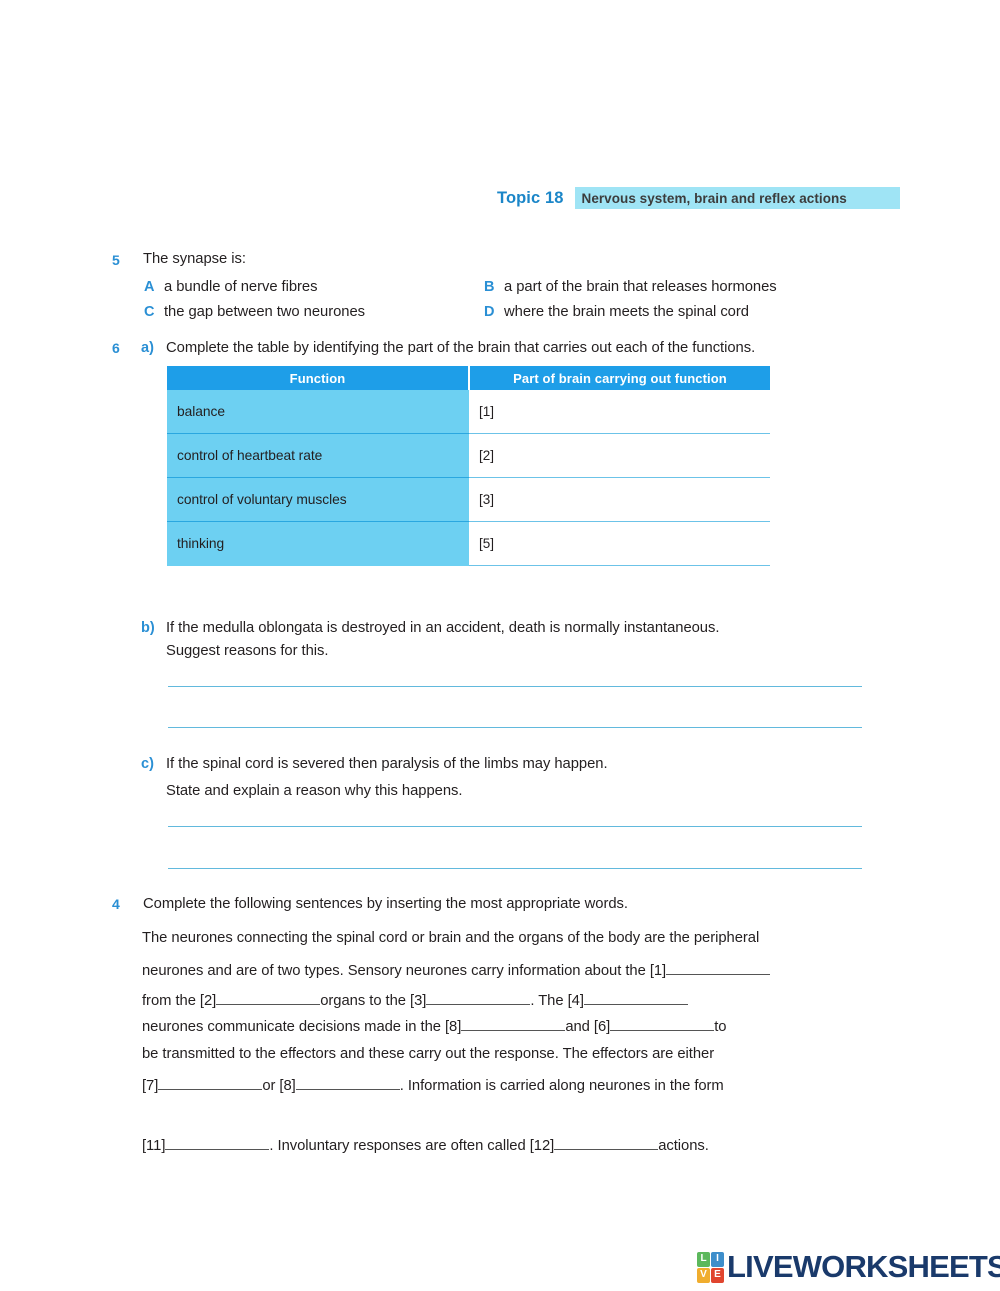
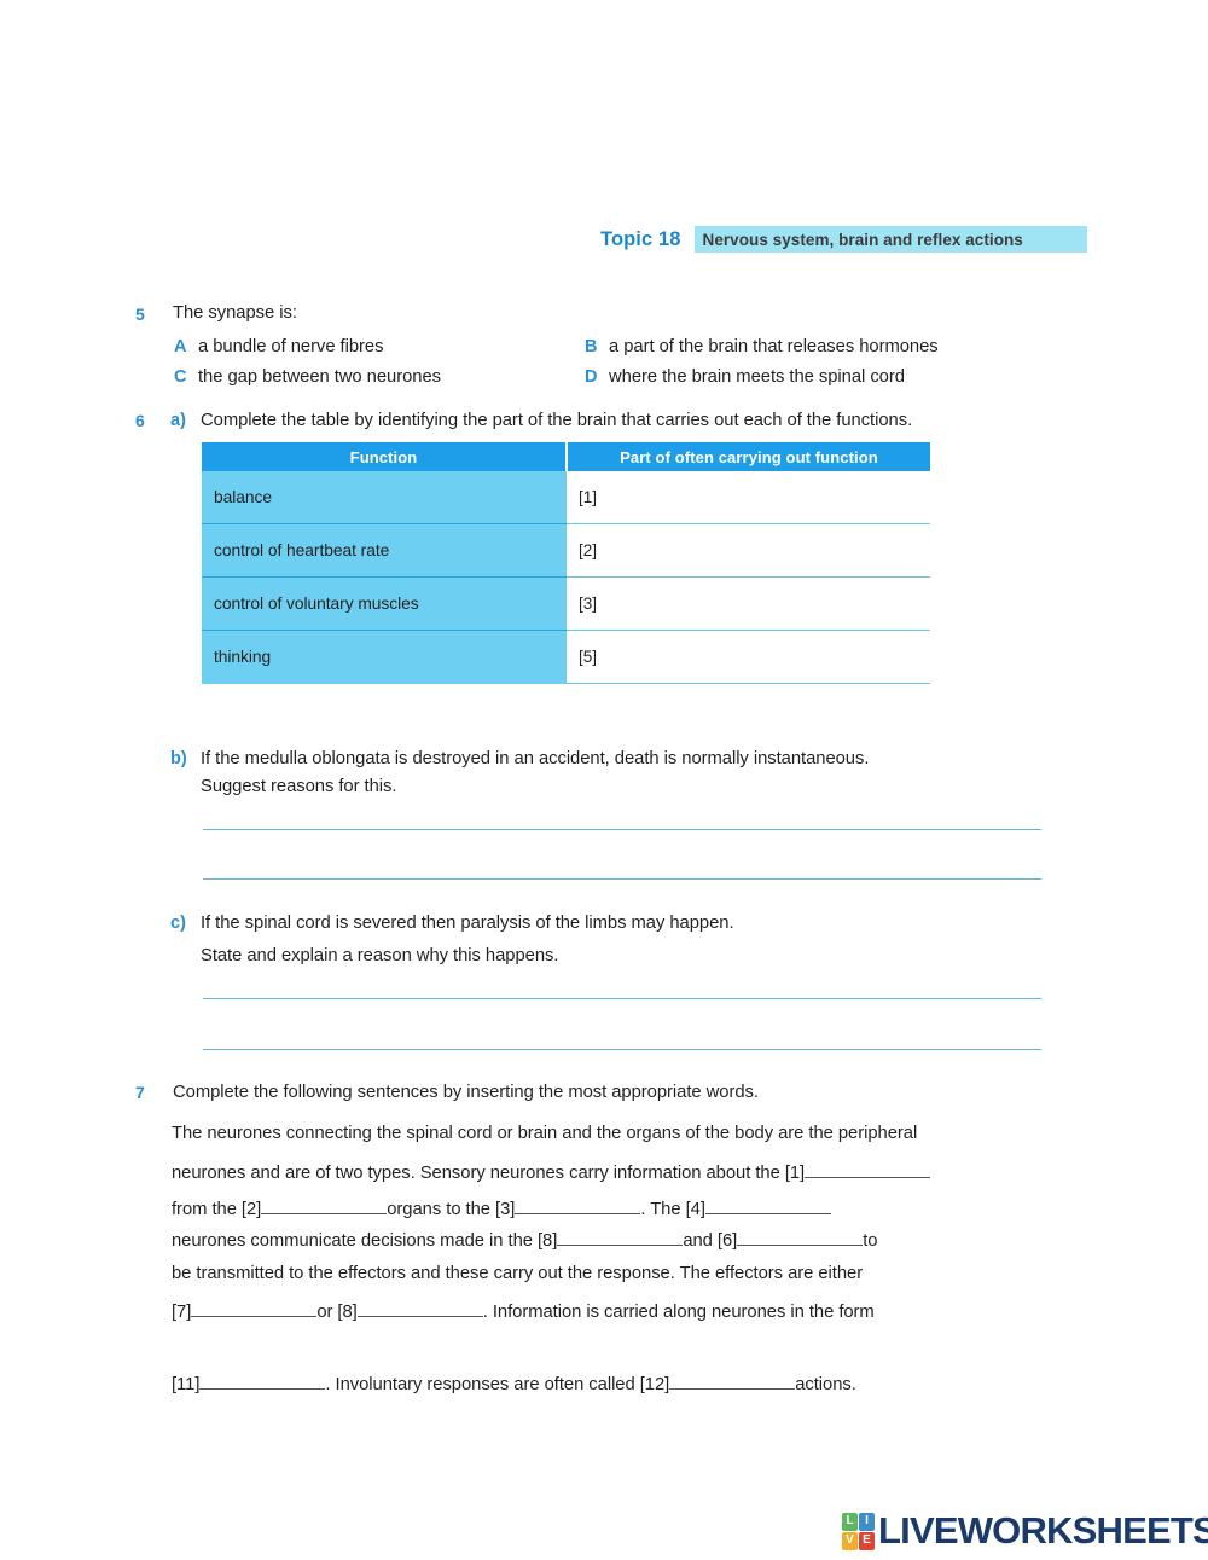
  Topic 18
  Nervous system, brain and reflex actions
  5
  The synapse is:
  A
  a bundle of nerve fibres
  B
  a part of the brain that releases hormones
  C
  the gap between two neurones
  D
  where the brain meets the spinal cord
  6
  a)
  Complete the table by identifying the part of the brain that carries out each of the functions.
- Function	Part of brain carrying out function
+ Function	Part of often carrying out function
  balance	[1]
  control of heartbeat rate	[2]
  control of voluntary muscles	[3]
  thinking	[5]
  b)
  If the medulla oblongata is destroyed in an accident, death is normally instantaneous.
  Suggest reasons for this.
  c)
  If the spinal cord is severed then paralysis of the limbs may happen.
  State and explain a reason why this happens.
- 4
+ 7
  Complete the following sentences by inserting the most appropriate words.
  The neurones connecting the spinal cord or brain and the organs of the body are the peripheral
  neurones and are of two types. Sensory neurones carry information about the [1]
  from the [2] organs to the [3] . The [4]
  neurones communicate decisions made in the [8] and [6] to
  be transmitted to the effectors and these carry out the response. The effectors are either
  [7] or [8] . Information is carried along neurones in the form
  [11] . Involuntary responses are often called [12] actions.
  L
  I
  V
  E
  LIVEWORKSHEETS
